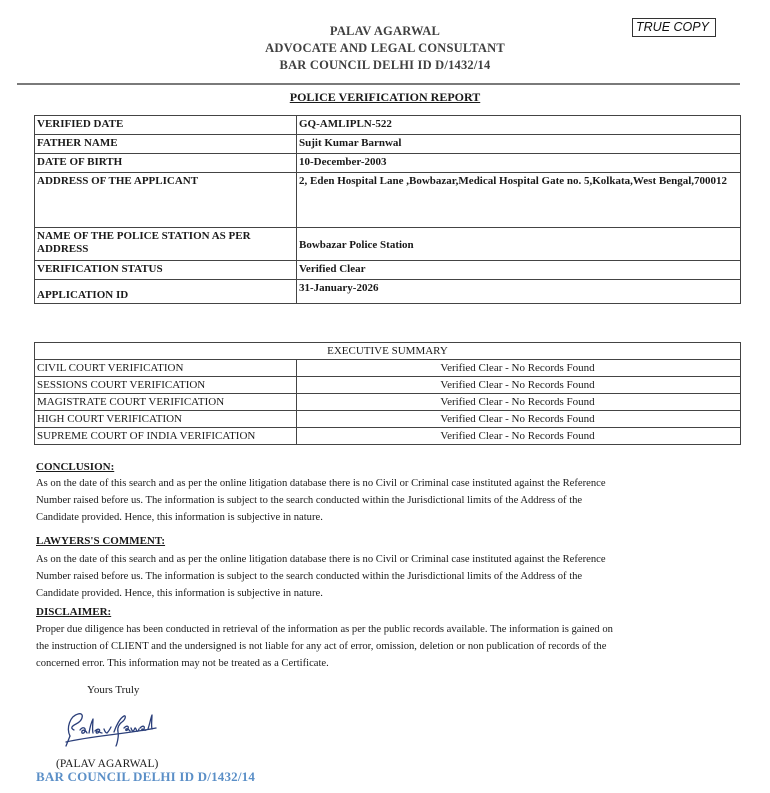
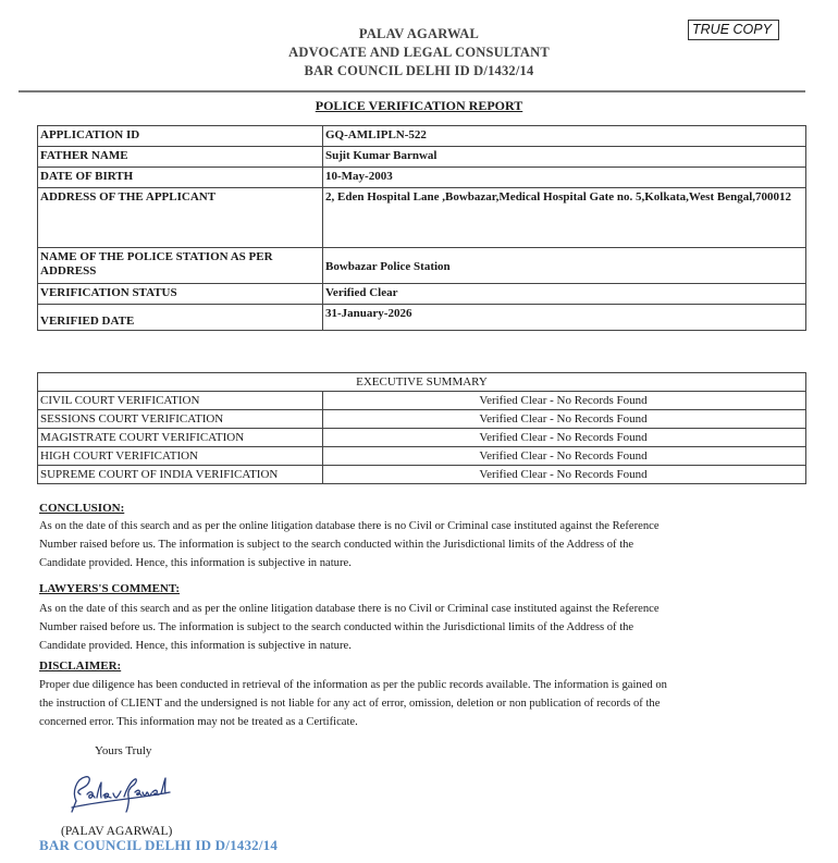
  PALAV AGARWAL
  ADVOCATE AND LEGAL CONSULTANT
  BAR COUNCIL DELHI ID D/1432/14
  TRUE COPY
  POLICE VERIFICATION REPORT
- VERIFIED DATE	GQ-AMLIPLN-522
+ APPLICATION ID	GQ-AMLIPLN-522
  FATHER NAME	Sujit Kumar Barnwal
- DATE OF BIRTH	10-December-2003
+ DATE OF BIRTH	10-May-2003
  ADDRESS OF THE APPLICANT	2, Eden Hospital Lane ,Bowbazar,Medical Hospital Gate no. 5,Kolkata,West Bengal,700012
  NAME OF THE POLICE STATION AS PER ADDRESS	Bowbazar Police Station
  VERIFICATION STATUS	Verified Clear
- APPLICATION ID	31-January-2026
+ VERIFIED DATE	31-January-2026
  EXECUTIVE SUMMARY
  CIVIL COURT VERIFICATION	Verified Clear - No Records Found
  SESSIONS COURT VERIFICATION	Verified Clear - No Records Found
  MAGISTRATE COURT VERIFICATION	Verified Clear - No Records Found
  HIGH COURT VERIFICATION	Verified Clear - No Records Found
  SUPREME COURT OF INDIA VERIFICATION	Verified Clear - No Records Found
  CONCLUSION:
  As on the date of this search and as per the online litigation database there is no Civil or Criminal case instituted against the Reference
  Number raised before us. The information is subject to the search conducted within the Jurisdictional limits of the Address of the
  Candidate provided. Hence, this information is subjective in nature.
  LAWYERS'S COMMENT:
  As on the date of this search and as per the online litigation database there is no Civil or Criminal case instituted against the Reference
  Number raised before us. The information is subject to the search conducted within the Jurisdictional limits of the Address of the
  Candidate provided. Hence, this information is subjective in nature.
  DISCLAIMER:
  Proper due diligence has been conducted in retrieval of the information as per the public records available. The information is gained on
  the instruction of CLIENT and the undersigned is not liable for any act of error, omission, deletion or non publication of records of the
  concerned error. This information may not be treated as a Certificate.
  Yours Truly
  (PALAV AGARWAL)
  BAR COUNCIL DELHI ID D/1432/14
